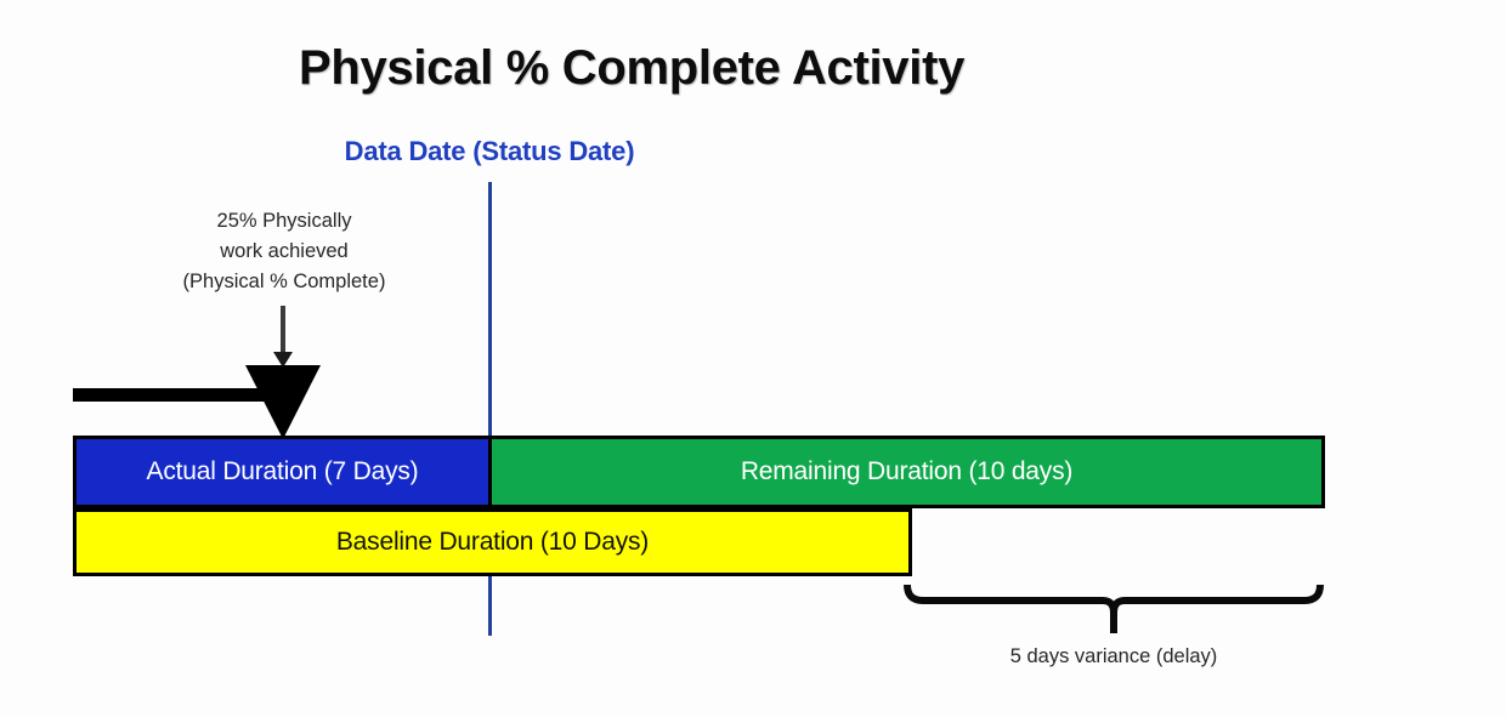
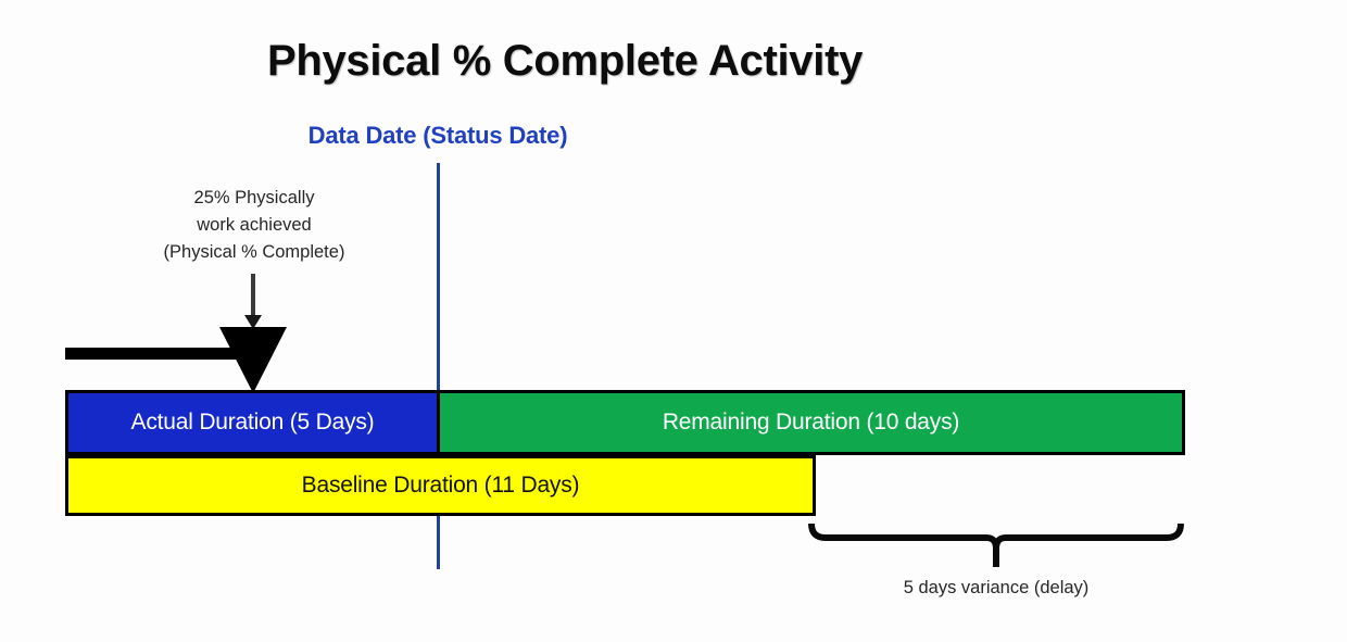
  Physical % Complete Activity
  Data Date (Status Date)
  25% Physically
  work achieved
  (Physical % Complete)
- Actual Duration (7 Days)
+ Actual Duration (5 Days)
  Remaining Duration (10 days)
- Baseline Duration (10 Days)
+ Baseline Duration (11 Days)
  5 days variance (delay)
